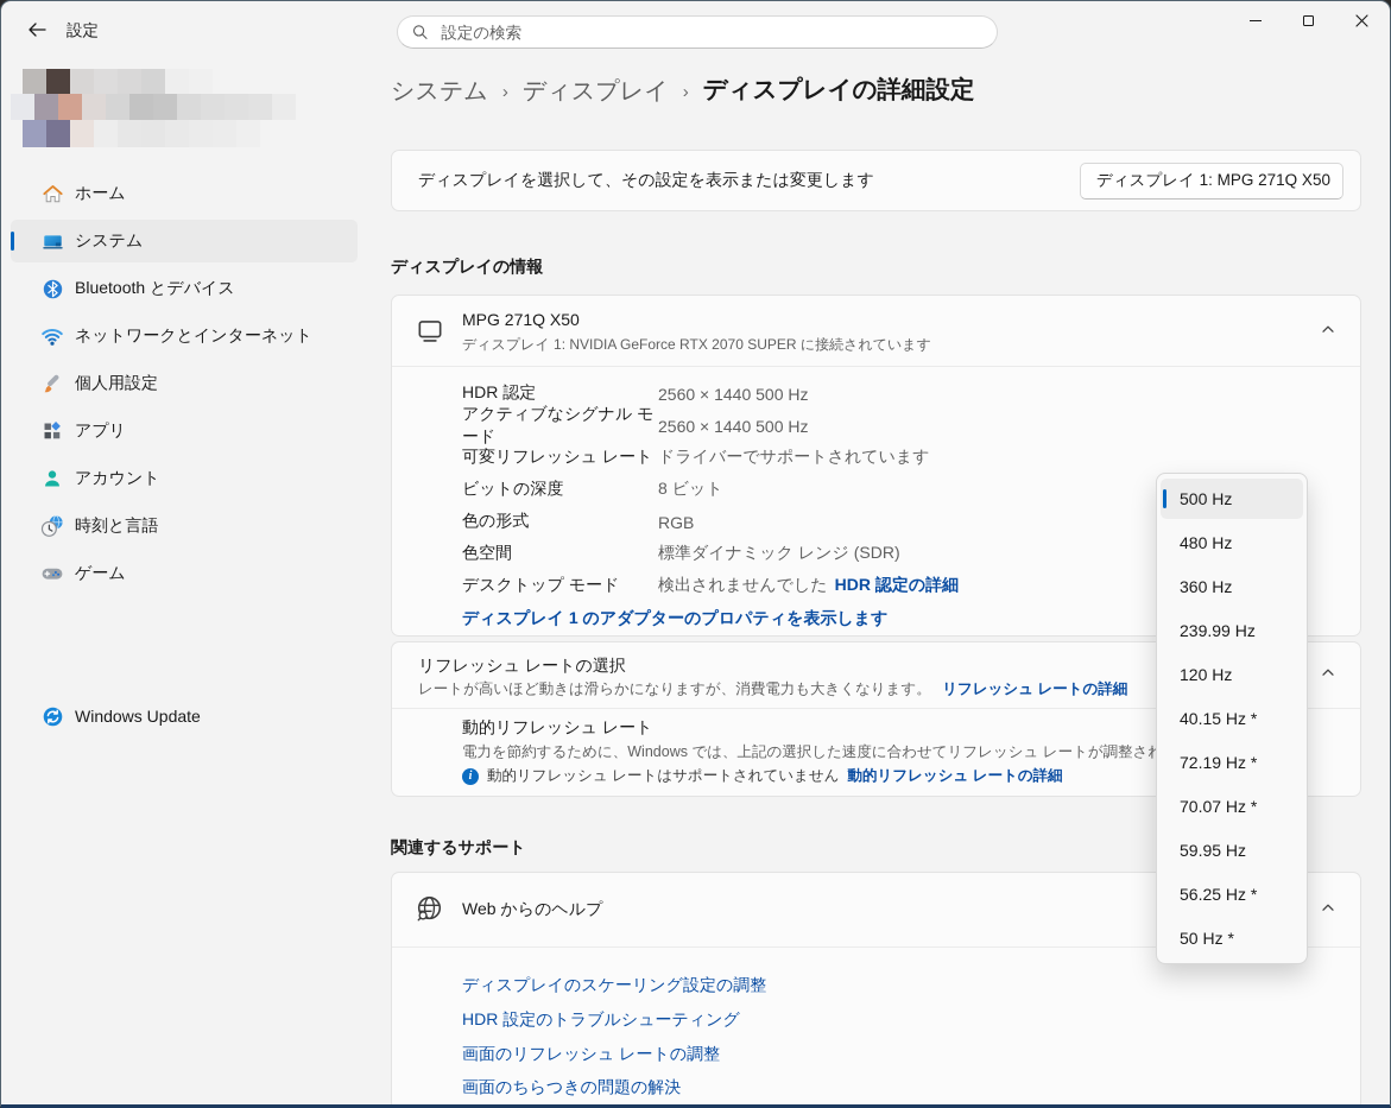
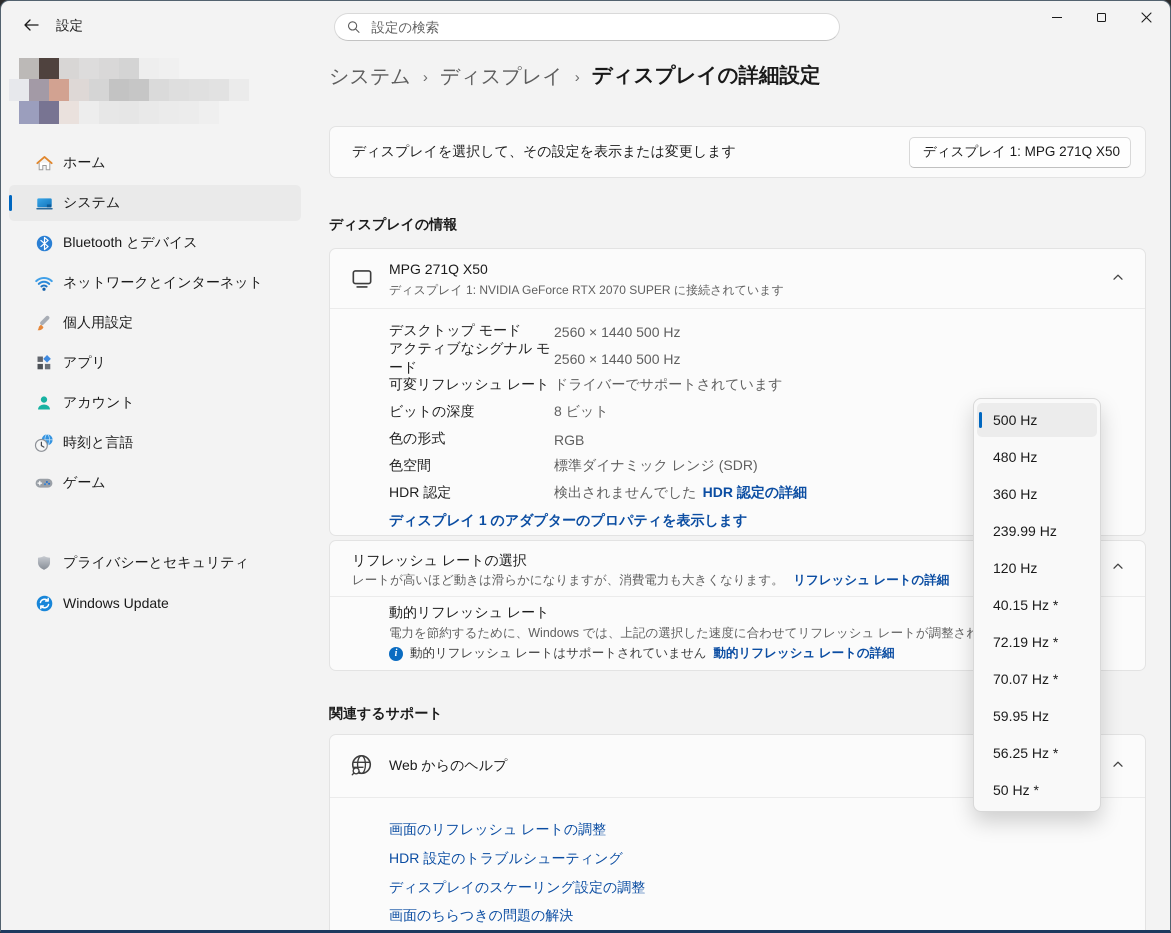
  設定
  設定の検索
  ホーム
  システム
  Bluetooth とデバイス
  ネットワークとインターネット
  個人用設定
  アプリ
  アカウント
  時刻と言語
  ゲーム
+ プライバシーとセキュリティ
  Windows Update
  システム
  ›
  ディスプレイ
  ›
  ディスプレイの詳細設定
  ディスプレイを選択して、その設定を表示または変更します
  ディスプレイ 1: MPG 271Q X50
  ディスプレイの情報
  MPG 271Q X50
  ディスプレイ 1: NVIDIA GeForce RTX 2070 SUPER に接続されています
- HDR 認定
+ デスクトップ モード
  2560 × 1440 500 Hz
  アクティブなシグナル モード
  2560 × 1440 500 Hz
  可変リフレッシュ レート
  ドライバーでサポートされています
  ビットの深度
  8 ビット
  色の形式
  RGB
  色空間
  標準ダイナミック レンジ (SDR)
- デスクトップ モード
+ HDR 認定
  検出されませんでした
  HDR 認定の詳細
  ディスプレイ 1 のアダプターのプロパティを表示します
  リフレッシュ レートの選択
  レートが高いほど動きは滑らかになりますが、消費電力も大きくなります。 リフレッシュ レートの詳細
  動的リフレッシュ レート
  電力を節約するために、Windows では、上記の選択した速度に合わせてリフレッシュ レートが調整さ
  i
  動的リフレッシュ レートはサポートされていません
  動的リフレッシュ レートの詳細
  関連するサポート
  Web からのヘルプ
- ディスプレイのスケーリング設定の調整
+ 画面のリフレッシュ レートの調整
  HDR 設定のトラブルシューティング
- 画面のリフレッシュ レートの調整
+ ディスプレイのスケーリング設定の調整
  画面のちらつきの問題の解決
  500 Hz
  480 Hz
  360 Hz
  239.99 Hz
  120 Hz
  40.15 Hz *
  72.19 Hz *
  70.07 Hz *
  59.95 Hz
  56.25 Hz *
  50 Hz *
